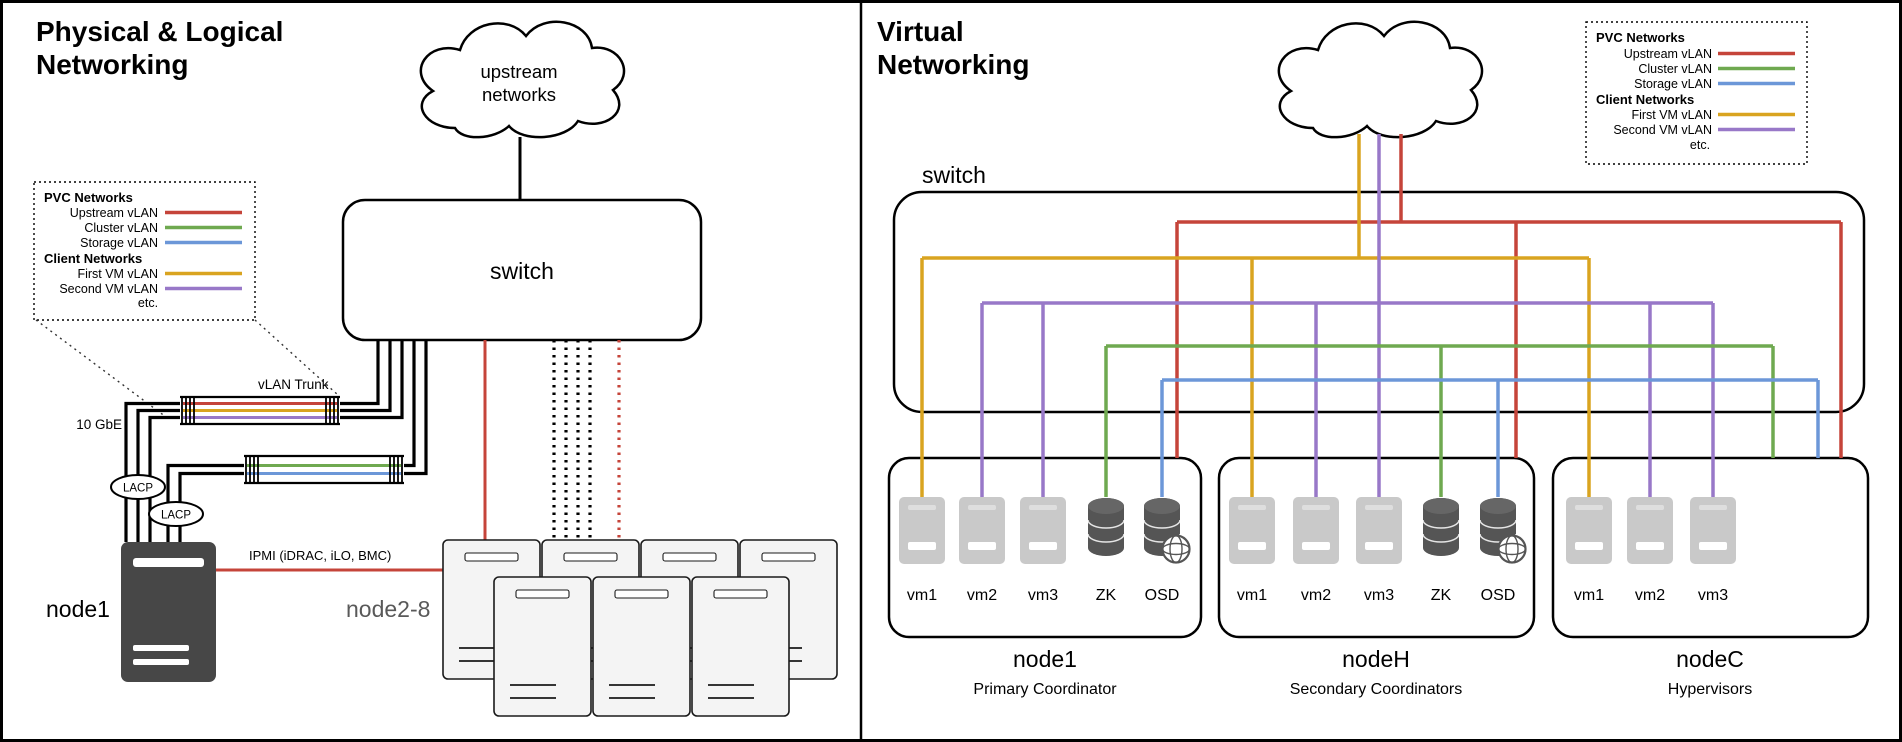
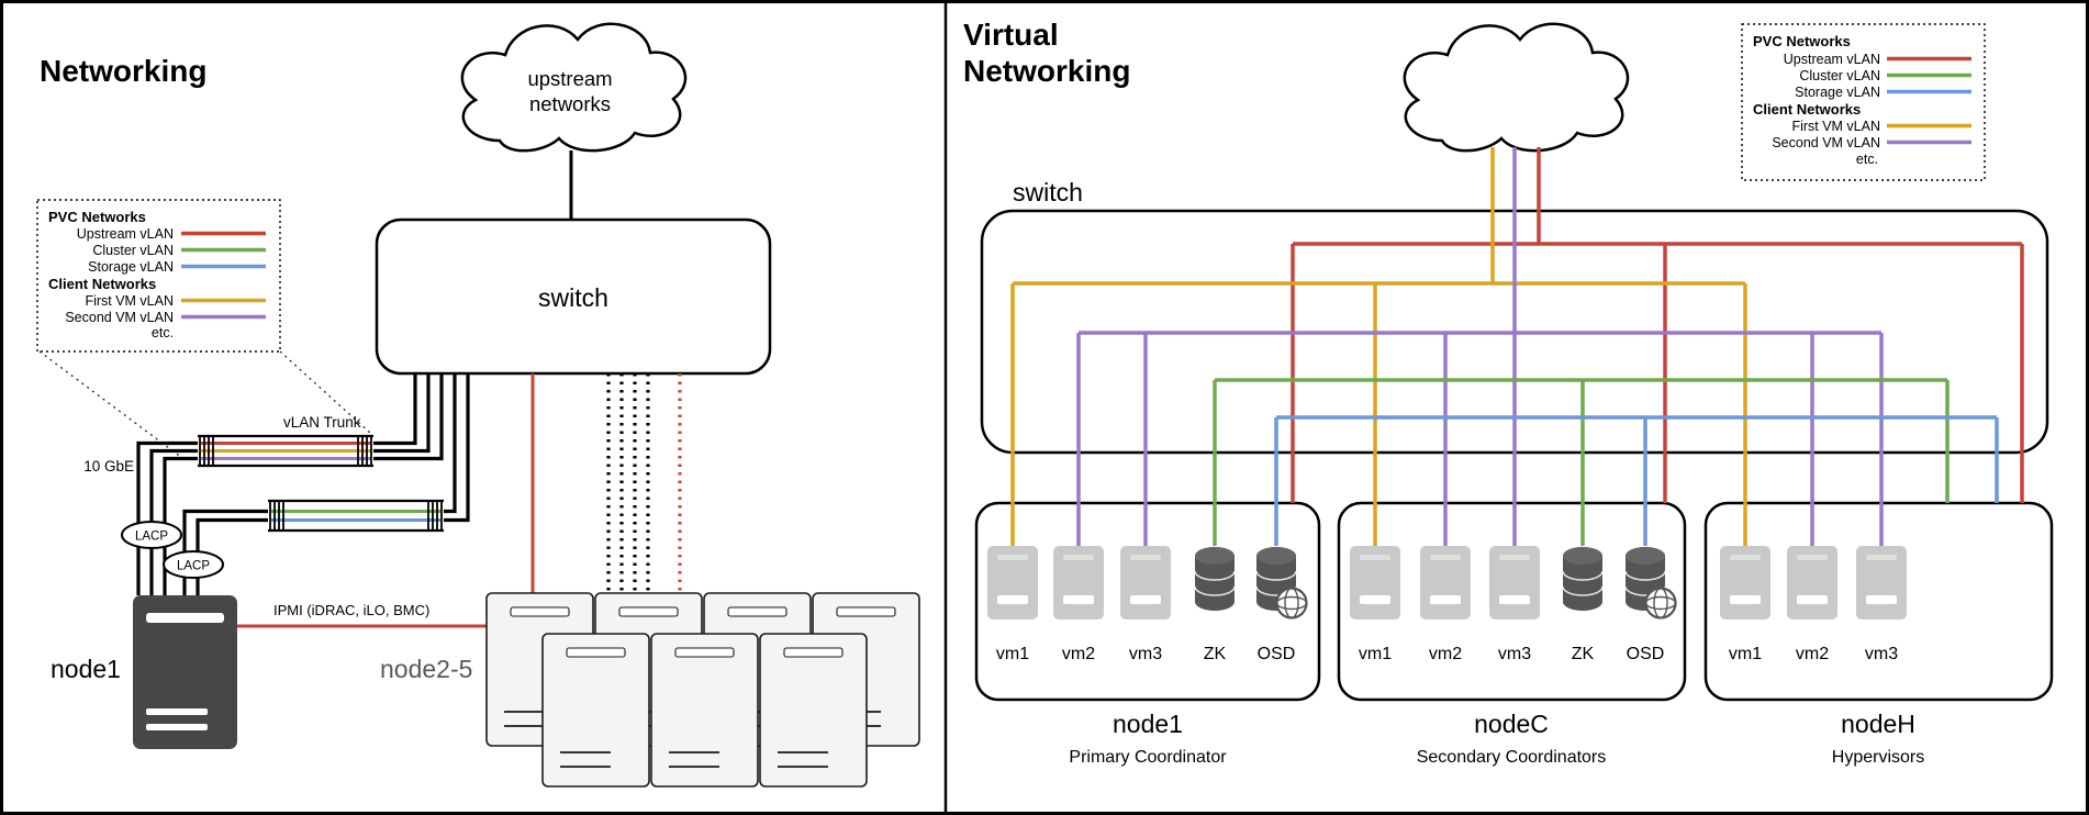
- Physical & Logical
  Networking
  upstream
  networks
  switch
  PVC Networks
  Upstream vLAN
  Cluster vLAN
  Storage vLAN
  Client Networks
  First VM vLAN
  Second VM vLAN
  etc.
  vLAN Trunk
  10 GbE
  LACP
  LACP
  IPMI (iDRAC, iLO, BMC)
  node1
- node2-8
+ node2-5
  Virtual
  Networking
  PVC Networks
  Upstream vLAN
  Cluster vLAN
  Storage vLAN
  Client Networks
  First VM vLAN
  Second VM vLAN
  etc.
  switch
  vm1
  vm2
  vm3
  ZK
  OSD
  node1
  Primary Coordinator
  vm1
  vm2
  vm3
  ZK
  OSD
- nodeH
+ nodeC
  Secondary Coordinators
  vm1
  vm2
  vm3
- nodeC
+ nodeH
  Hypervisors
